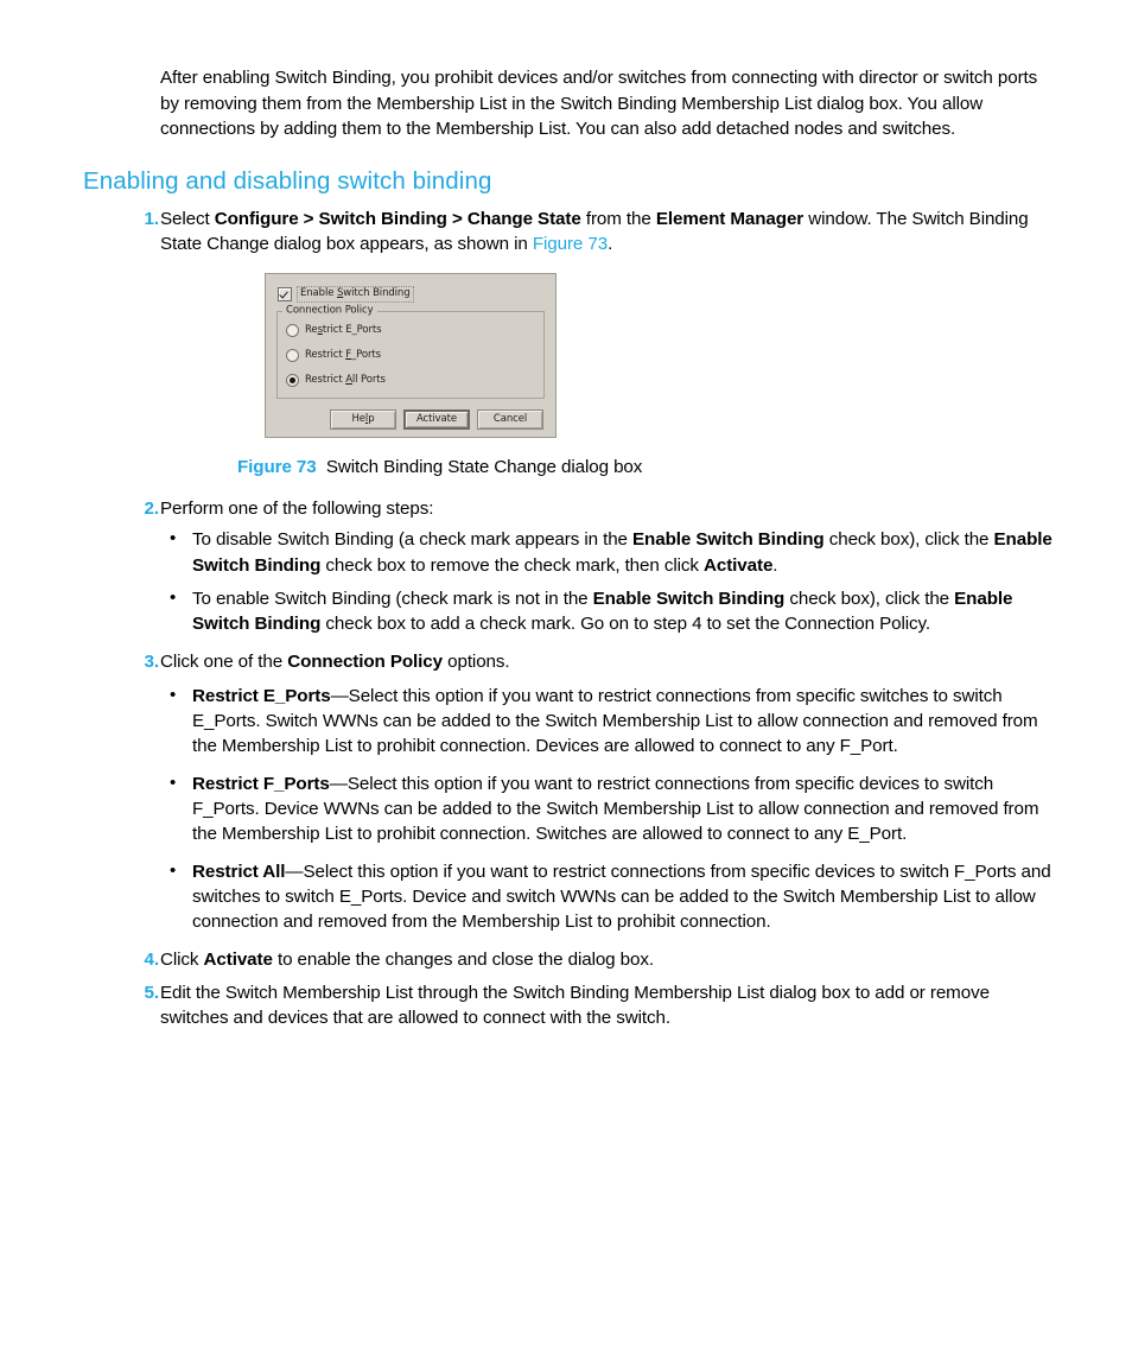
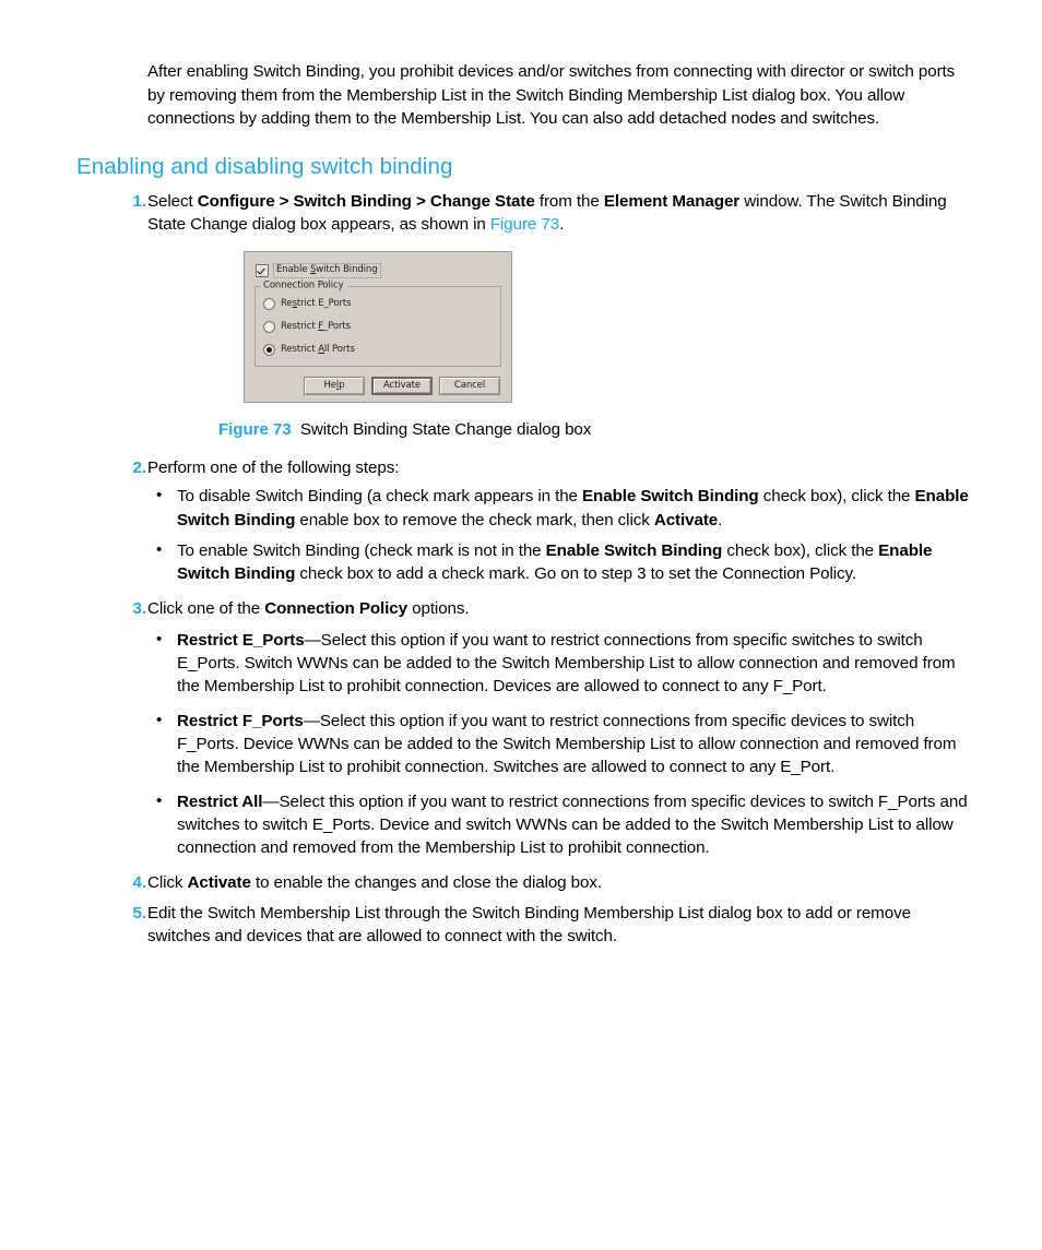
  After enabling Switch Binding, you prohibit devices and/or switches from connecting with director or switch ports by removing them from the Membership List in the Switch Binding Membership List dialog box. You allow connections by adding them to the Membership List. You can also add detached nodes and switches.
  Enabling and disabling switch binding
  1.
  Select Configure > Switch Binding > Change State from the Element Manager window. The Switch Binding State Change dialog box appears, as shown in Figure 73.
  Enable Switch Binding
  Connection Policy
  Restrict E_Ports
  Restrict F_Ports
  Restrict All Ports
  Help
  Activate
  Cancel
  Figure 73 Switch Binding State Change dialog box
  2.
  Perform one of the following steps:
  •
- To disable Switch Binding (a check mark appears in the Enable Switch Binding check box), click the Enable Switch Binding check box to remove the check mark, then click Activate.
+ To disable Switch Binding (a check mark appears in the Enable Switch Binding check box), click the Enable Switch Binding enable box to remove the check mark, then click Activate.
  •
- To enable Switch Binding (check mark is not in the Enable Switch Binding check box), click the Enable Switch Binding check box to add a check mark. Go on to step 4 to set the Connection Policy.
+ To enable Switch Binding (check mark is not in the Enable Switch Binding check box), click the Enable Switch Binding check box to add a check mark. Go on to step 3 to set the Connection Policy.
  3.
  Click one of the Connection Policy options.
  •
  Restrict E_Ports—Select this option if you want to restrict connections from specific switches to switch E_Ports. Switch WWNs can be added to the Switch Membership List to allow connection and removed from the Membership List to prohibit connection. Devices are allowed to connect to any F_Port.
  •
  Restrict F_Ports—Select this option if you want to restrict connections from specific devices to switch F_Ports. Device WWNs can be added to the Switch Membership List to allow connection and removed from the Membership List to prohibit connection. Switches are allowed to connect to any E_Port.
  •
  Restrict All—Select this option if you want to restrict connections from specific devices to switch F_Ports and switches to switch E_Ports. Device and switch WWNs can be added to the Switch Membership List to allow connection and removed from the Membership List to prohibit connection.
  4.
  Click Activate to enable the changes and close the dialog box.
  5.
  Edit the Switch Membership List through the Switch Binding Membership List dialog box to add or remove switches and devices that are allowed to connect with the switch.
